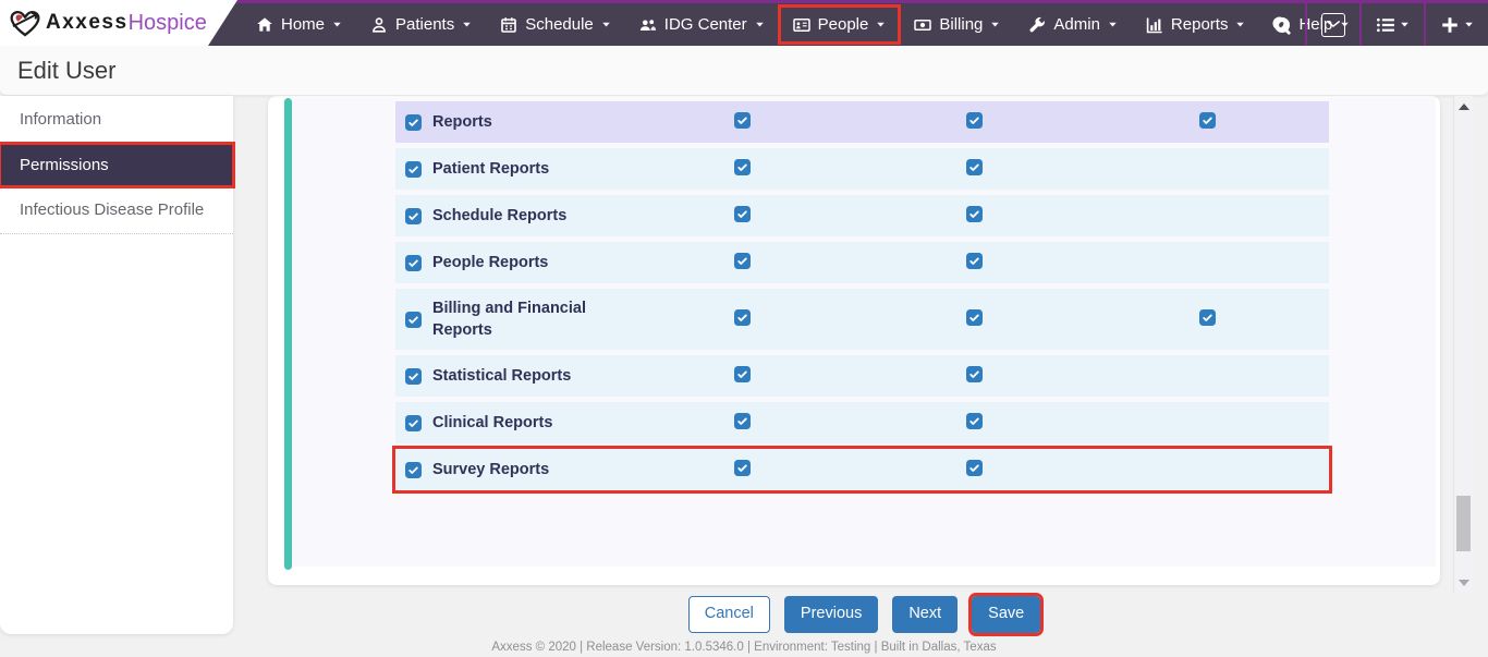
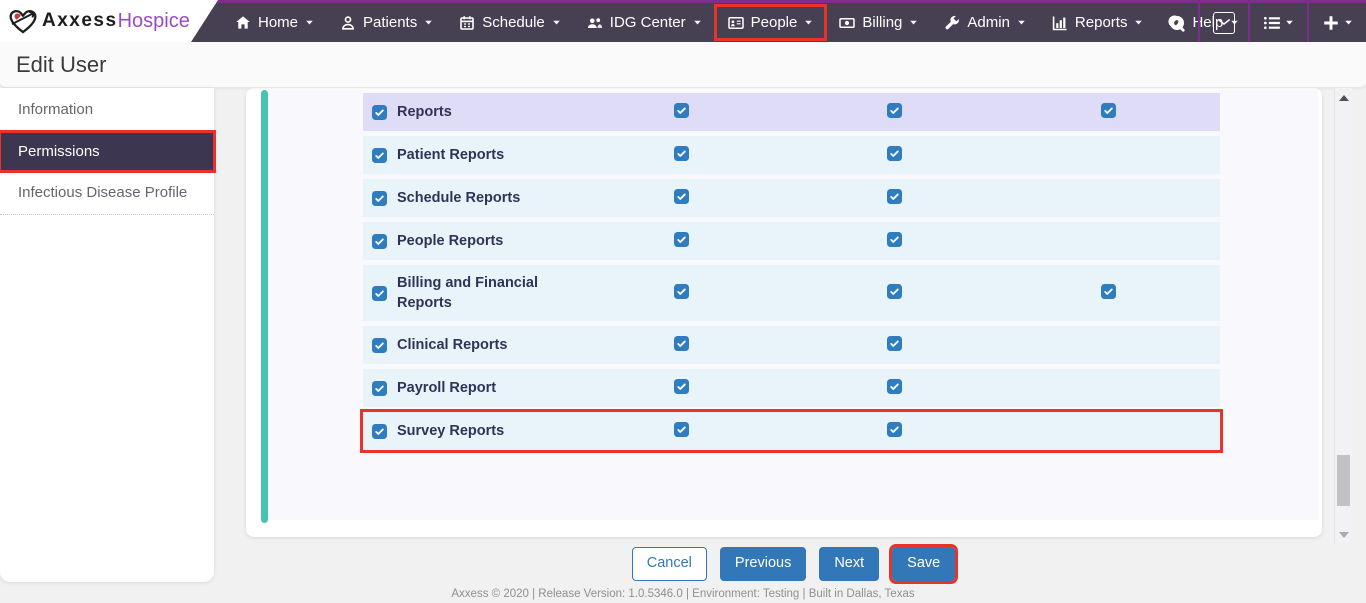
  Axxess
  Hospice
  Home
  Patients
  Schedule
  IDG Center
  People
  Billing
  Admin
  Reports
  elp
  Edit User
  Information
  Permissions
  Infectious Disease Profile
  Reports
  Patient Reports
  Schedule Reports
  People Reports
  Billing and Financial Reports
- Statistical Reports
  Clinical Reports
+ Payroll Report
  Survey Reports
  Cancel
  Previous
  Next
  Save
  Axxess © 2020 | Release Version: 1.0.5346.0 | Environment: Testing | Built in Dallas, Texas
